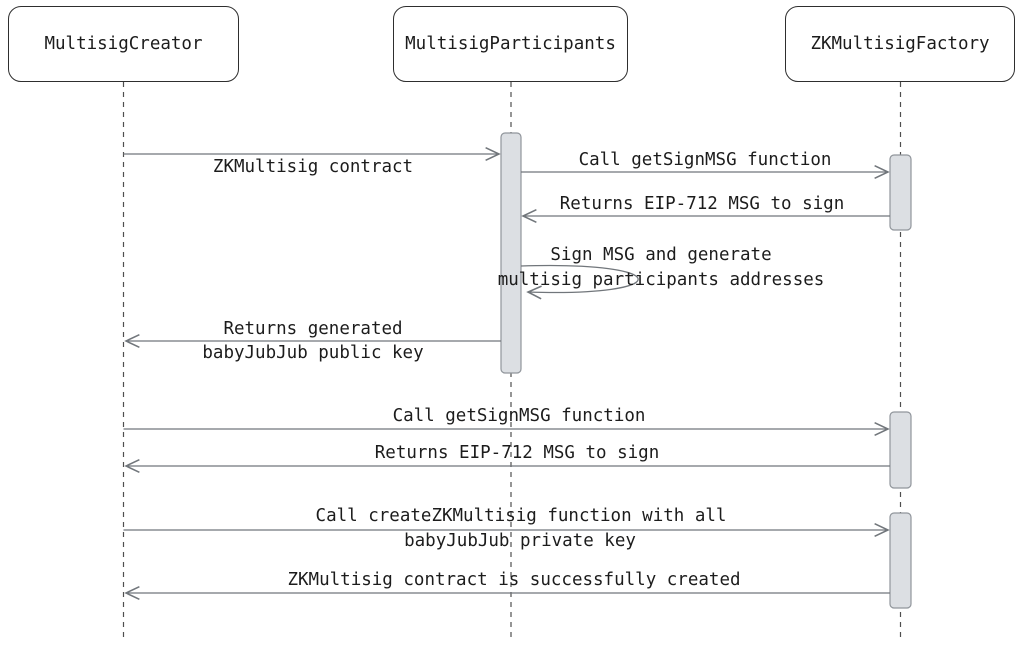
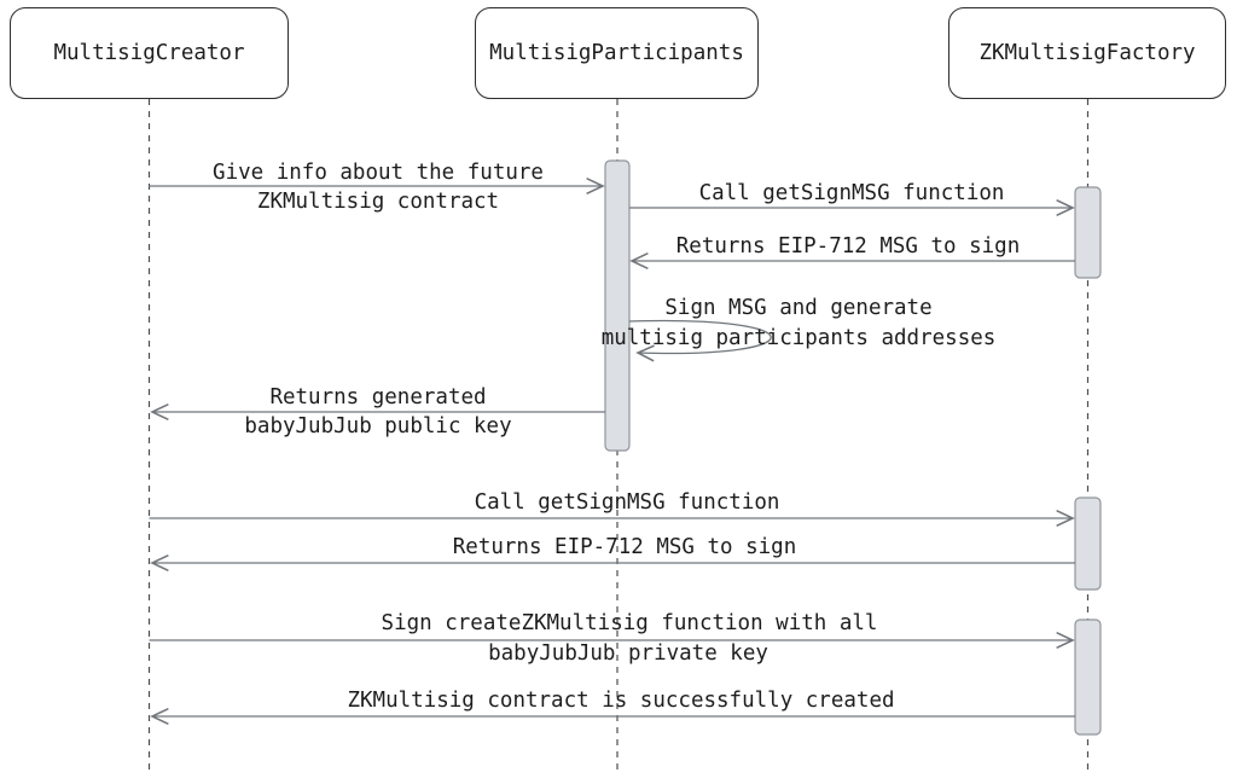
  MultisigCreator
  MultisigParticipants
  ZKMultisigFactory
+ Give info about the future
  ZKMultisig contract
  Call getSignMSG function
  Returns EIP-712 MSG to sign
  Sign MSG and generate
  multisig participants addresses
  Returns generated
  babyJubJub public key
  Call getSignMSG function
  Returns EIP-712 MSG to sign
- Call createZKMultisig function with all
+ Sign createZKMultisig function with all
  babyJubJub private key
  ZKMultisig contract is successfully created
